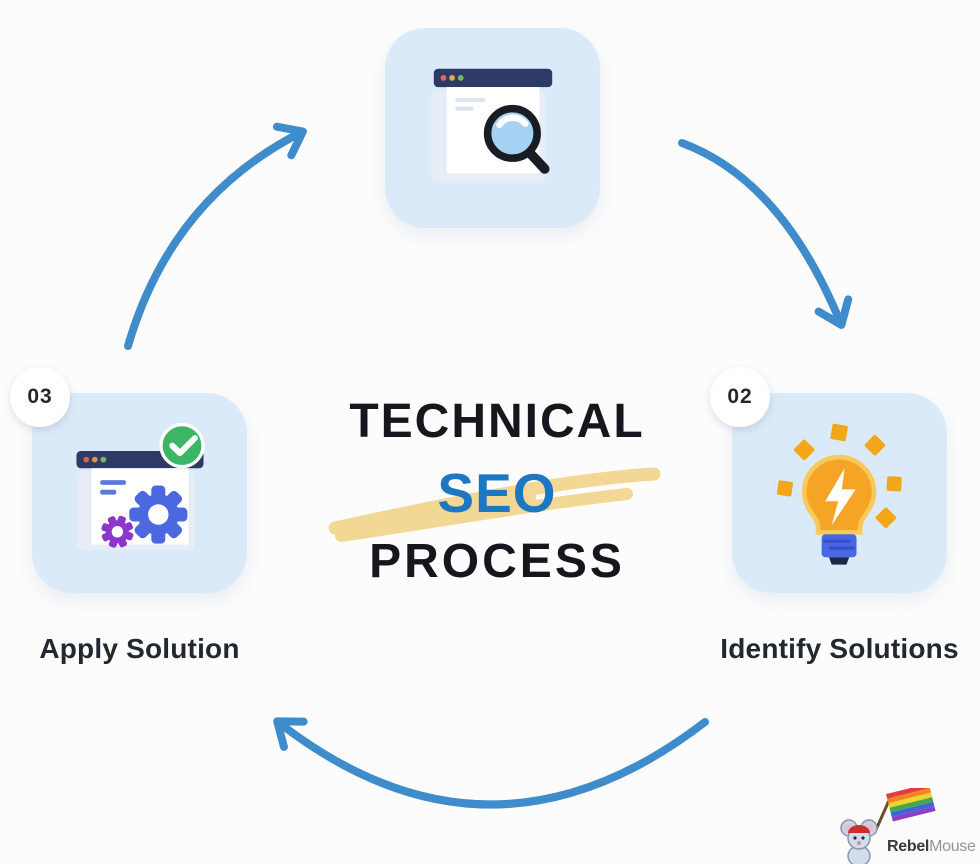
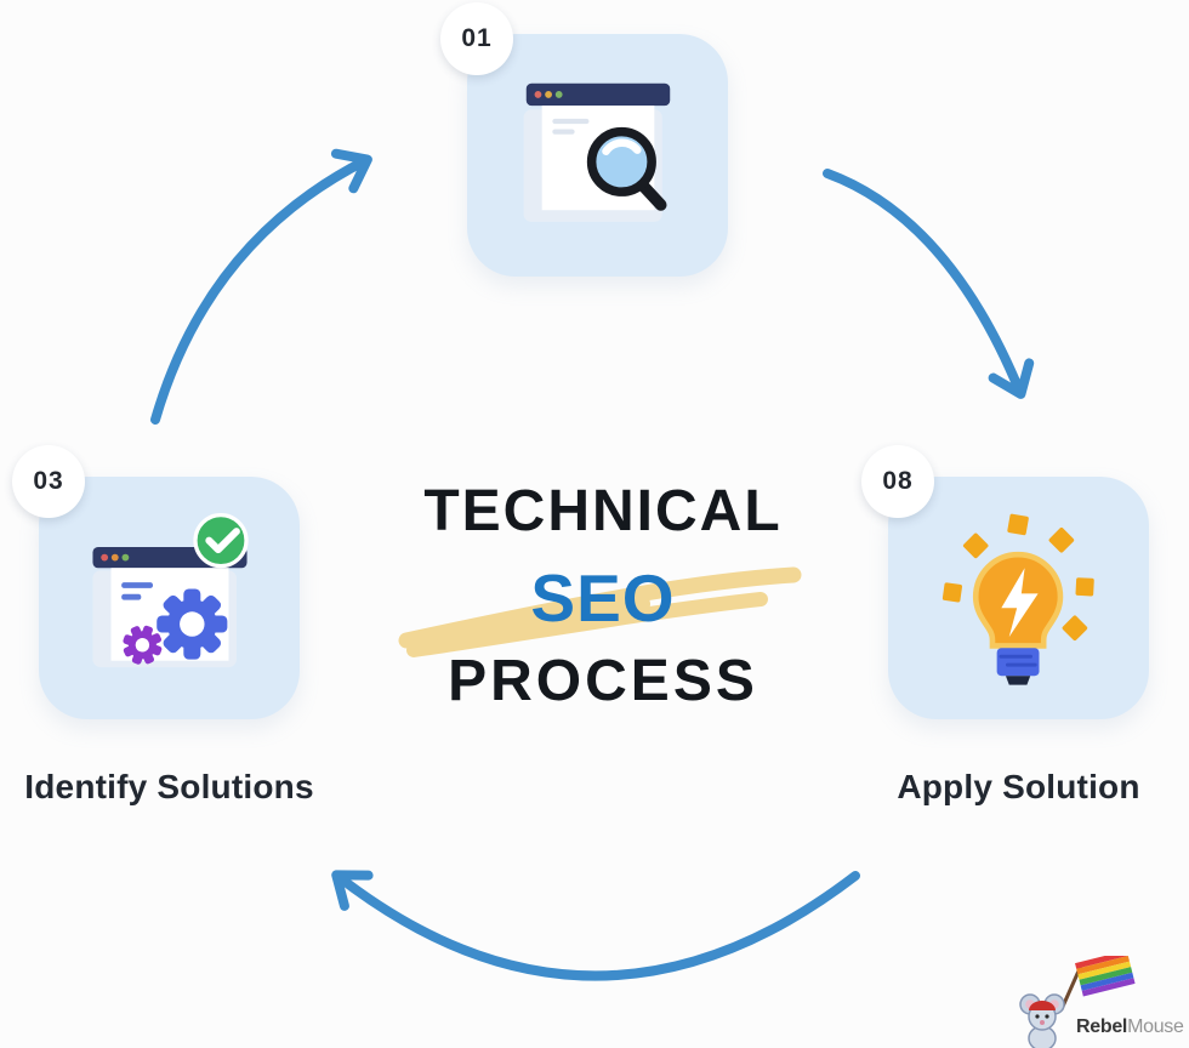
+ 01
- 02
+ 08
- Identify Solutions
+ Apply Solution
  03
- Apply Solution
+ Identify Solutions
  TECHNICAL
  SEO
  PROCESS
  RebelMouse
